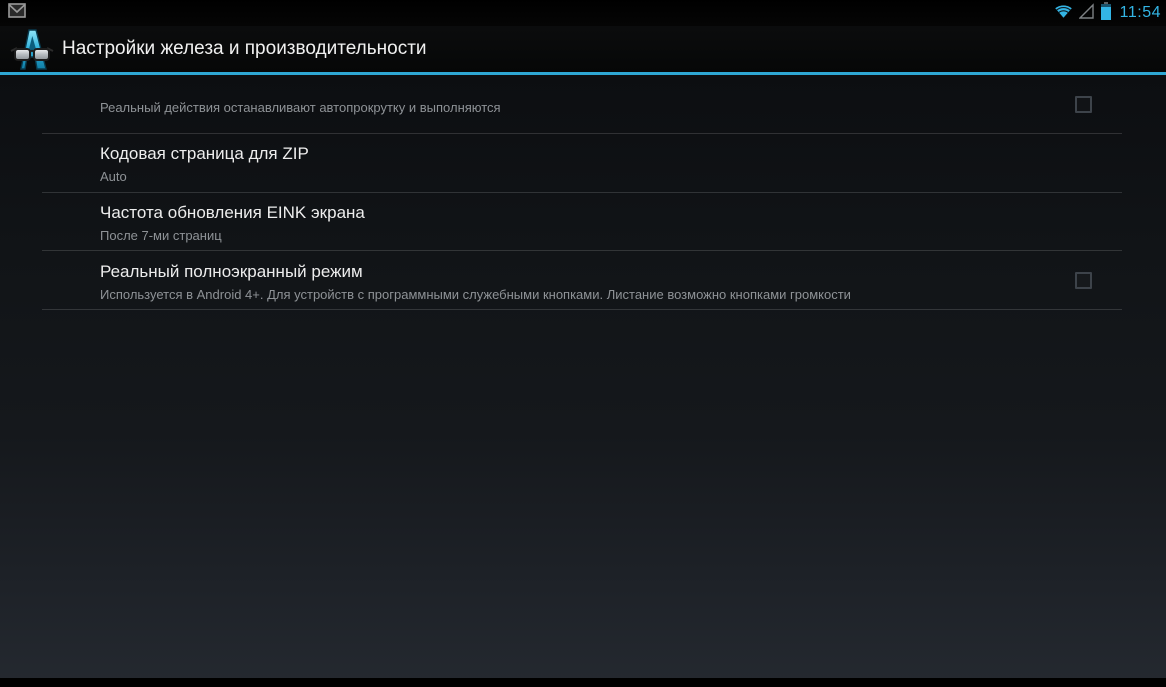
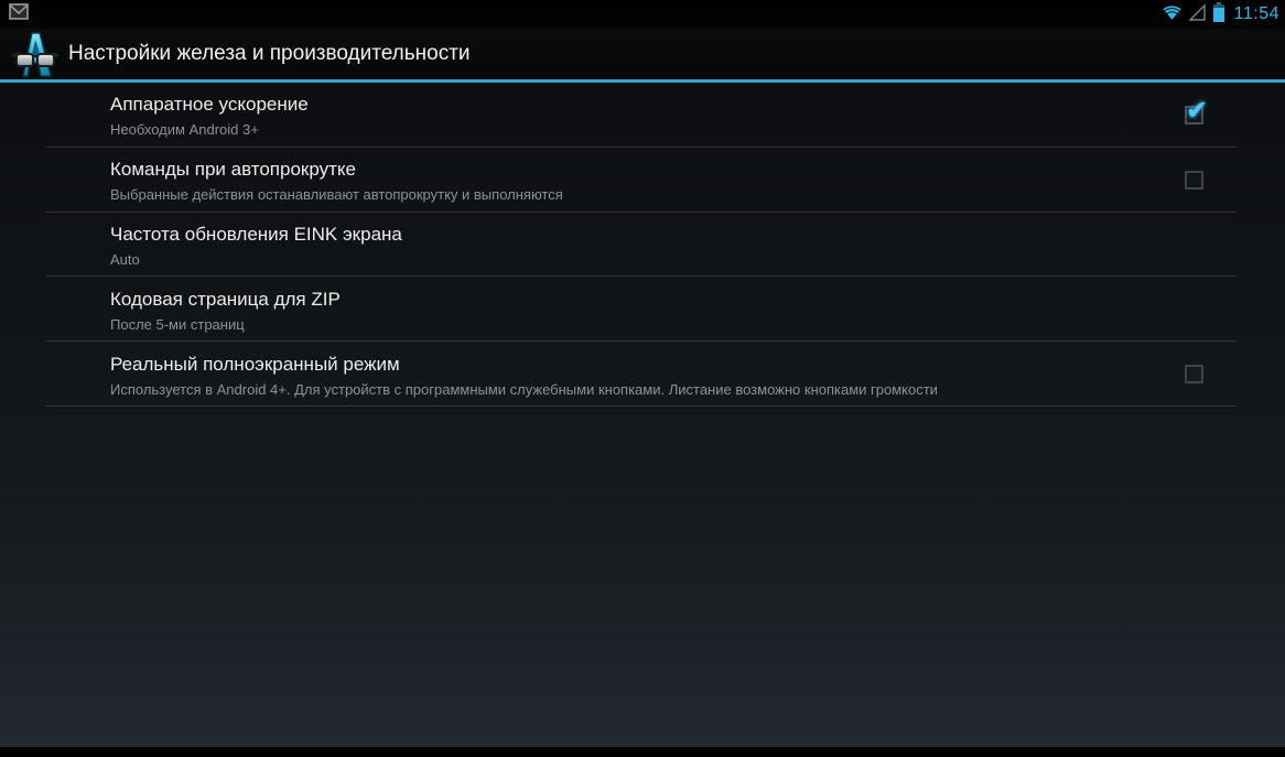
  11:54
  Настройки железа и производительности
+ Аппаратное ускорение
+ Необходим Android 3+
+ ✔
+ Команды при автопрокрутке
- Реальный действия останавливают автопрокрутку и выполняются
+ Выбранные действия останавливают автопрокрутку и выполняются
- Кодовая страница для ZIP
+ Частота обновления EINK экрана
  Auto
- Частота обновления EINK экрана
+ Кодовая страница для ZIP
- После 7-ми страниц
+ После 5-ми страниц
  Реальный полноэкранный режим
  Используется в Android 4+. Для устройств с программными служебными кнопками. Листание возможно кнопками громкости
